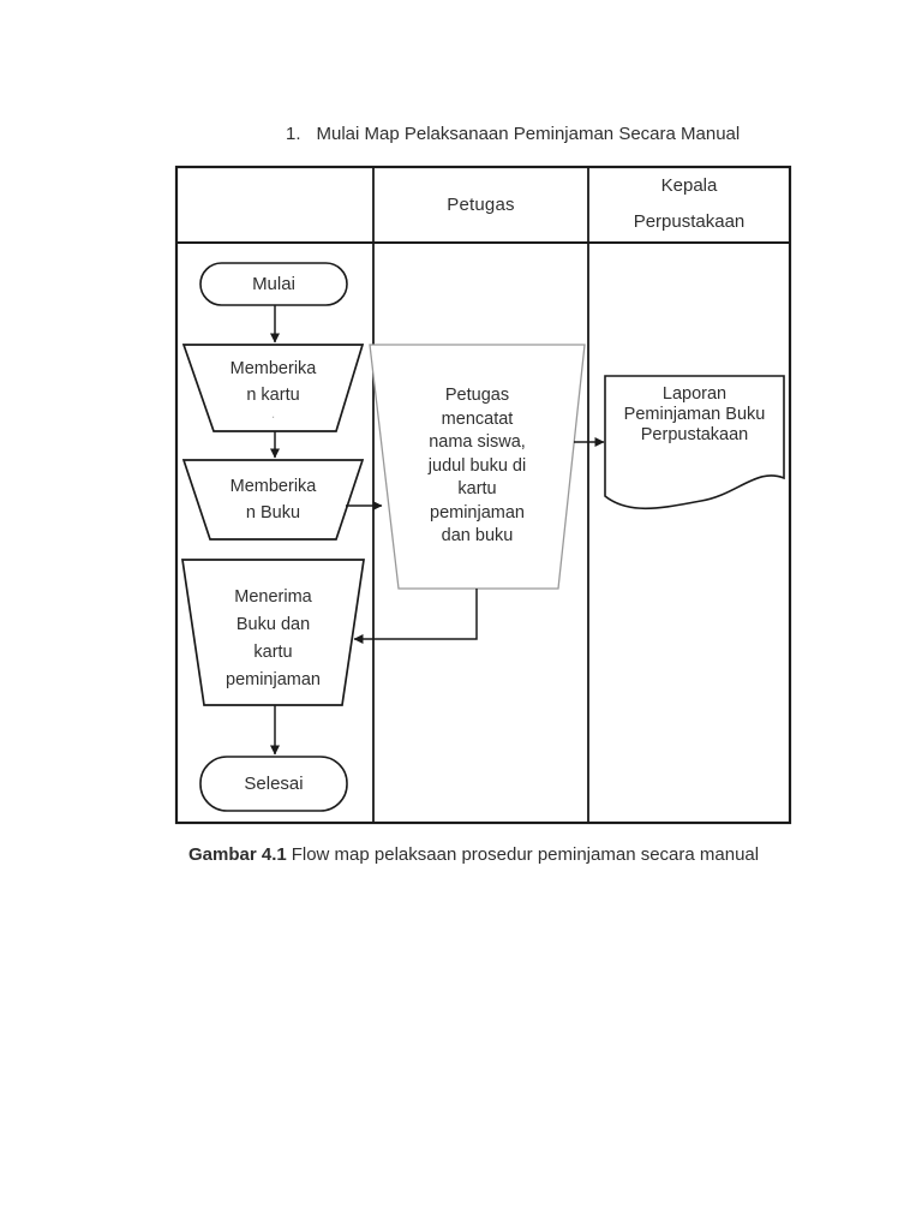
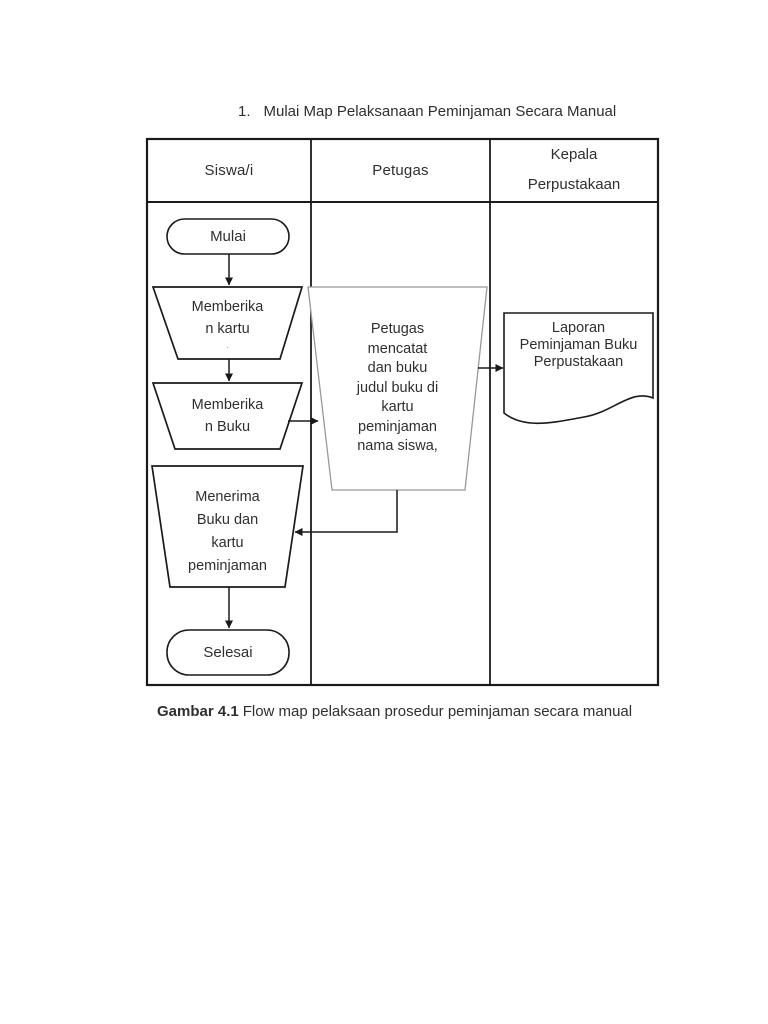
  1.
  Mulai Map Pelaksanaan Peminjaman Secara Manual
+ Siswa/i
  Petugas
  Kepala
  Perpustakaan
  Mulai
  Memberika
  n kartu
  .
  Memberika
  n Buku
  Petugas
  mencatat
- nama siswa,
+ dan buku
  judul buku di
  kartu
  peminjaman
- dan buku
+ nama siswa,
  Laporan
  Peminjaman Buku
  Perpustakaan
  Menerima
  Buku dan
  kartu
  peminjaman
  Selesai
  Gambar 4.1 Flow map pelaksaan prosedur peminjaman secara manual
